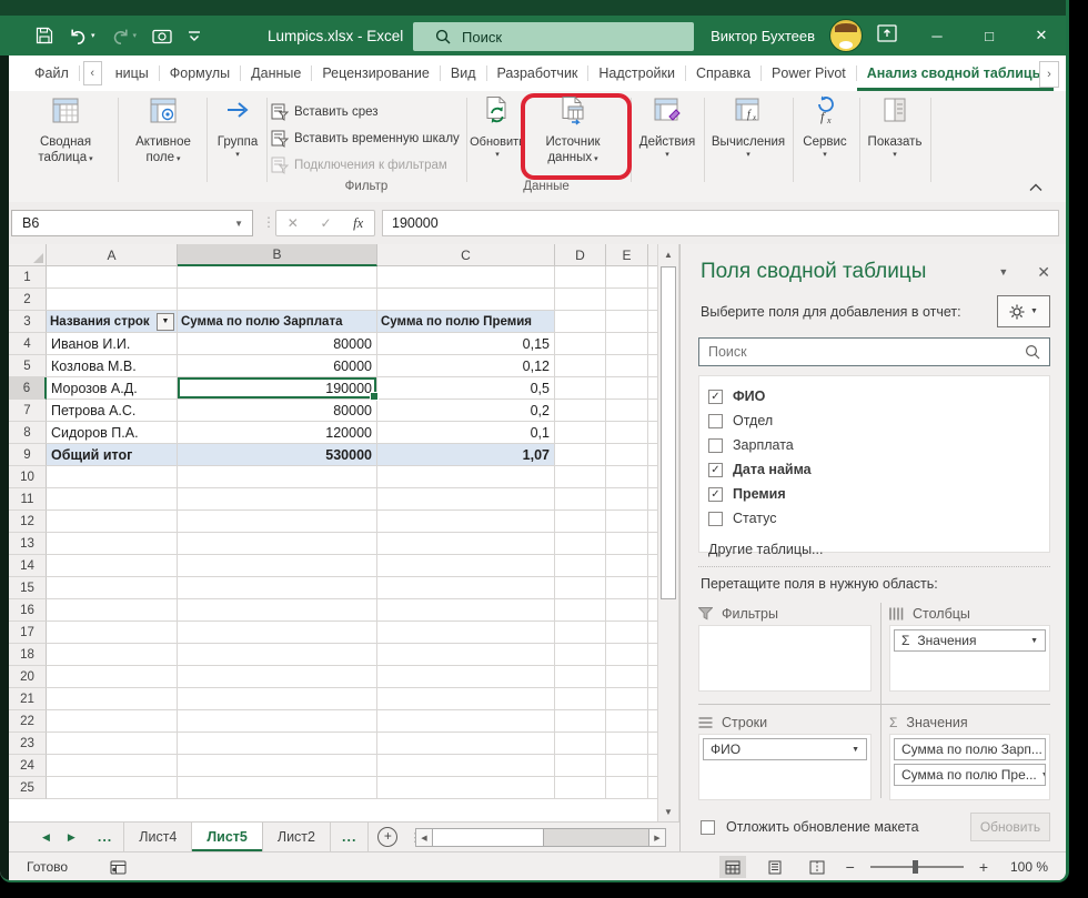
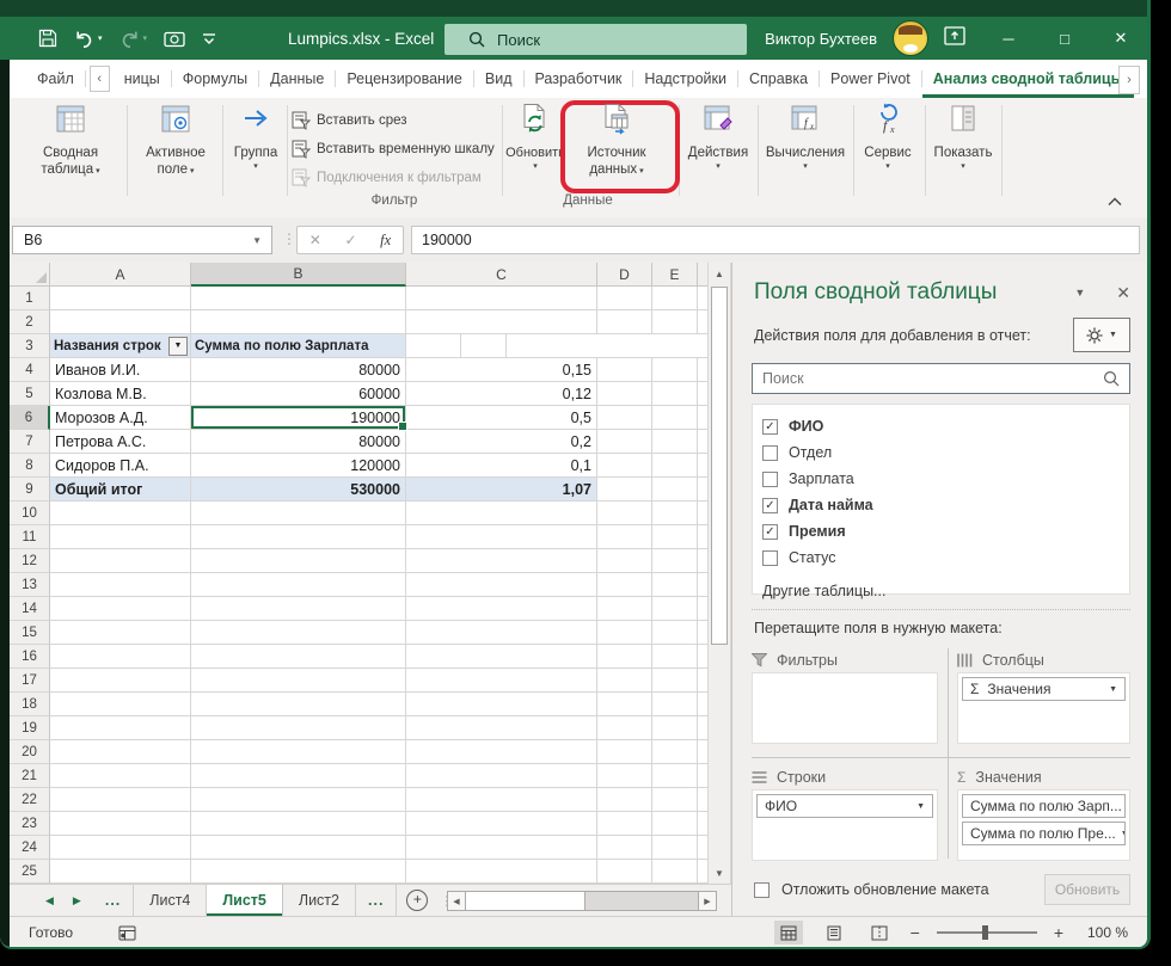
  Lumpics.xlsx - Excel
  Поиск
  Виктор Бухтеев
  ─
  □
  ✕
  Файл
  ‹
  ницы
  Формулы
  Данные
  Рецензирование
  Вид
  Разработчик
  Надстройки
  Справка
  Power Pivot
  Анализ сводной таблицы
  ›
  Сводная таблица
  Активное поле
  Группа
  Вставить срез
  Вставить временную шкалу
  Подключения к фильтрам
  Фильтр
  Обновить
  Источник
  данных
  Данные
  Действия
  f
  x
  Вычисления
  f
  x
  Сервис
  Показать
  B6
  ▼
  ⋮
  ✕
  ✓
  fx
  190000
  A
  B
  C
  D
  E
  1
  2
  3
  Названия строк
  Сумма по полю Зарплата
- Сумма по полю Премия
  4
  Иванов И.И.
  80000
  0,15
  5
  Козлова М.В.
  60000
  0,12
  6
  Морозов А.Д.
  190000
  0,5
  7
  Петрова А.С.
  80000
  0,2
  8
  Сидоров П.А.
  120000
  0,1
  9
  Общий итог
  530000
  1,07
  10
  11
  12
  13
  14
  15
  16
  17
  18
+ 19
  20
  21
  22
  23
  24
  25
  ▲
  ▼
  Поля сводной таблицы
  ▼
  ✕
- Выберите поля для добавления в отчет:
+ Действия поля для добавления в отчет:
  Поиск
  ✓
  ФИО
  Отдел
  Зарплата
  ✓
  Дата найма
  ✓
  Премия
  Статус
  Другие таблицы...
- Перетащите поля в нужную область:
+ Перетащите поля в нужную макета:
  Фильтры
  Столбцы
  Σ
  Значения
  Строки
  ФИО
  Σ
  Значения
  Сумма по полю Зарп...
  Сумма по полю Пре...
  Отложить обновление макета
  Обновить
  ◀
  ▶
  ...
  Лист4
  Лист5
  Лист2
  ...
  +
  Готово
  −
  +
  100 %
